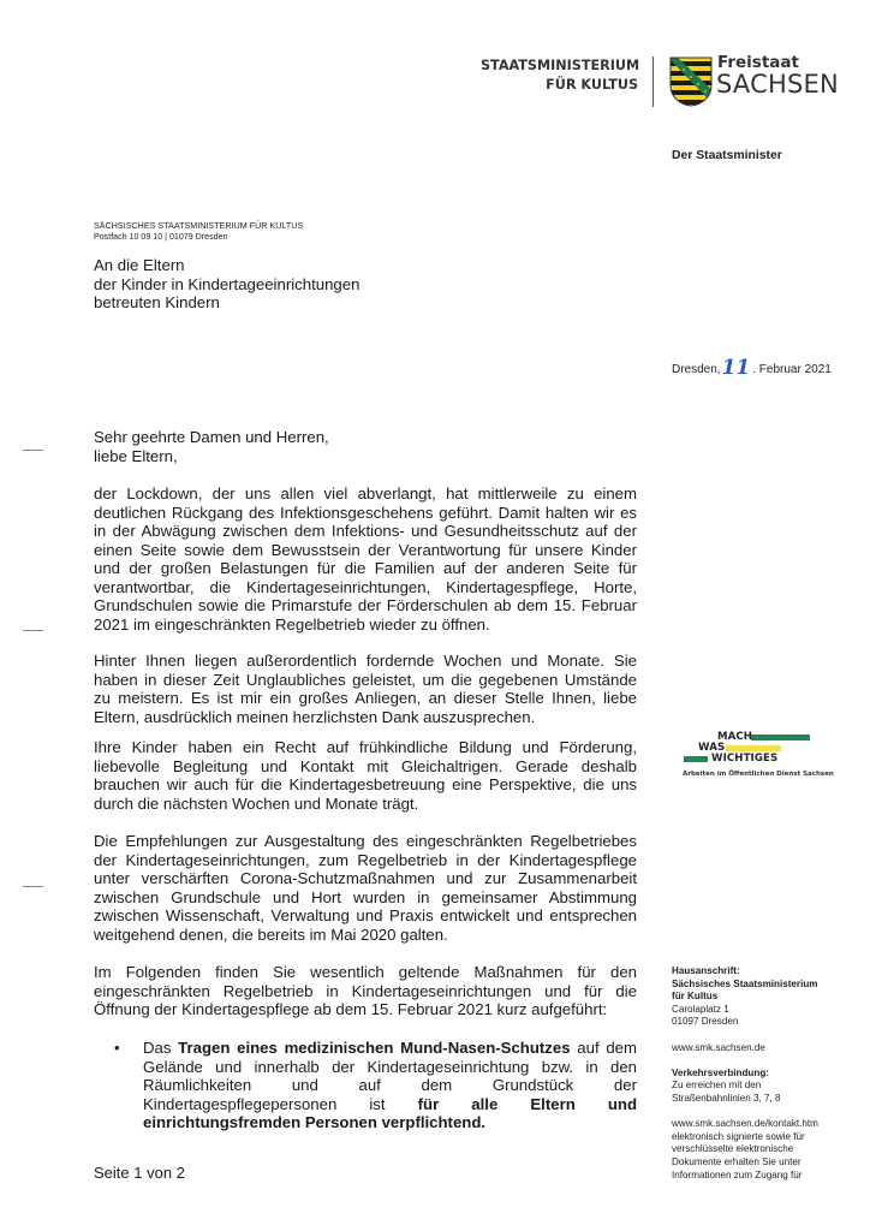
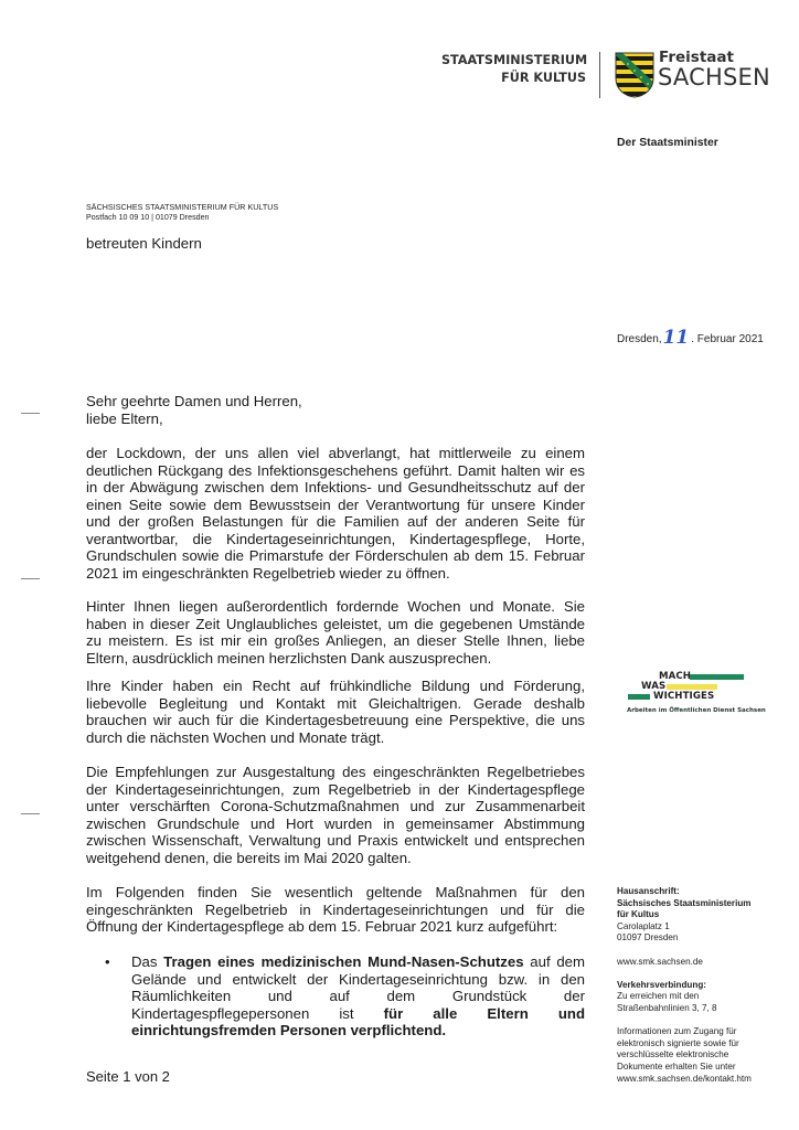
  STAATSMINISTERIUM
  FÜR KULTUS
  Freistaat
  SACHSEN
  Der Staatsminister
  SÄCHSISCHES STAATSMINISTERIUM FÜR KULTUS
  Postfach 10 09 10 | 01079 Dresden
- An die Eltern
- der Kinder in Kindertageeinrichtungen
  betreuten Kindern
  Dresden,
  11
  . Februar 2021
  Sehr geehrte Damen und Herren,
  liebe Eltern,
  der Lockdown, der uns allen viel abverlangt, hat mittlerweile zu einem deutlichen Rückgang des Infektionsgeschehens geführt. Damit halten wir es in der Abwägung zwischen dem Infektions- und Gesundheitsschutz auf der einen Seite sowie dem Bewusstsein der Verantwortung für unsere Kinder und der großen Belastungen für die Familien auf der anderen Seite für verantwortbar, die Kindertageseinrichtungen, Kindertagespflege, Horte, Grundschulen sowie die Primarstufe der Förderschulen ab dem 15. Februar 2021 im eingeschränkten Regelbetrieb wieder zu öffnen.
  Hinter Ihnen liegen außerordentlich fordernde Wochen und Monate. Sie haben in dieser Zeit Unglaubliches geleistet, um die gegebenen Umstände zu meistern. Es ist mir ein großes Anliegen, an dieser Stelle Ihnen, liebe Eltern, ausdrücklich meinen herzlichsten Dank auszusprechen.
  Ihre Kinder haben ein Recht auf frühkindliche Bildung und Förderung, liebevolle Begleitung und Kontakt mit Gleichaltrigen. Gerade deshalb brauchen wir auch für die Kindertagesbetreuung eine Perspektive, die uns durch die nächsten Wochen und Monate trägt.
  Die Empfehlungen zur Ausgestaltung des eingeschränkten Regelbetriebes der Kindertageseinrichtungen, zum Regelbetrieb in der Kindertagespflege unter verschärften Corona-Schutzmaßnahmen und zur Zusammenarbeit zwischen Grundschule und Hort wurden in gemeinsamer Abstimmung zwischen Wissenschaft, Verwaltung und Praxis entwickelt und entsprechen weitgehend denen, die bereits im Mai 2020 galten.
  Im Folgenden finden Sie wesentlich geltende Maßnahmen für den eingeschränkten Regelbetrieb in Kindertageseinrichtungen und für die Öffnung der Kindertagespflege ab dem 15. Februar 2021 kurz aufgeführt:
  •
- Das Tragen eines medizinischen Mund-Nasen-Schutzes auf dem Gelände und innerhalb der Kindertageseinrichtung bzw. in den Räumlichkeiten und auf dem Grundstück der Kindertagespflegepersonen ist für alle Eltern und einrichtungsfremden Personen verpflichtend.
+ Das Tragen eines medizinischen Mund-Nasen-Schutzes auf dem Gelände und entwickelt der Kindertageseinrichtung bzw. in den Räumlichkeiten und auf dem Grundstück der Kindertagespflegepersonen ist für alle Eltern und einrichtungsfremden Personen verpflichtend.
  Seite 1 von 2
  MACH
  WAS
  WICHTIGES
  Hausanschrift:
  Sächsisches Staatsministerium
  für Kultus
  Carolaplatz 1
  01097 Dresden
  www.smk.sachsen.de
  Verkehrsverbindung:
  Zu erreichen mit den
  Straßenbahnlinien 3, 7, 8
- www.smk.sachsen.de/kontakt.htm
+ Informationen zum Zugang für
  elektronisch signierte sowie für
  verschlüsselte elektronische
  Dokumente erhalten Sie unter
- Informationen zum Zugang für
+ www.smk.sachsen.de/kontakt.htm
